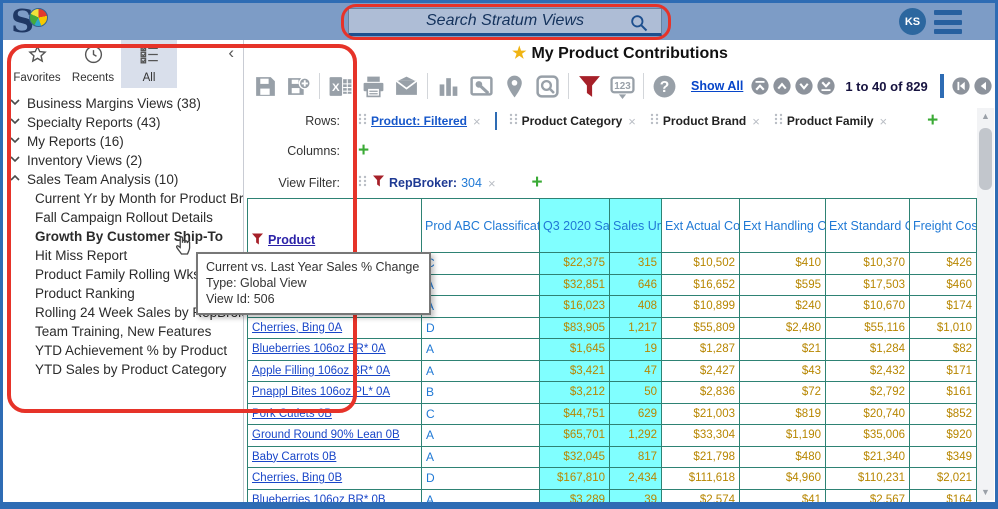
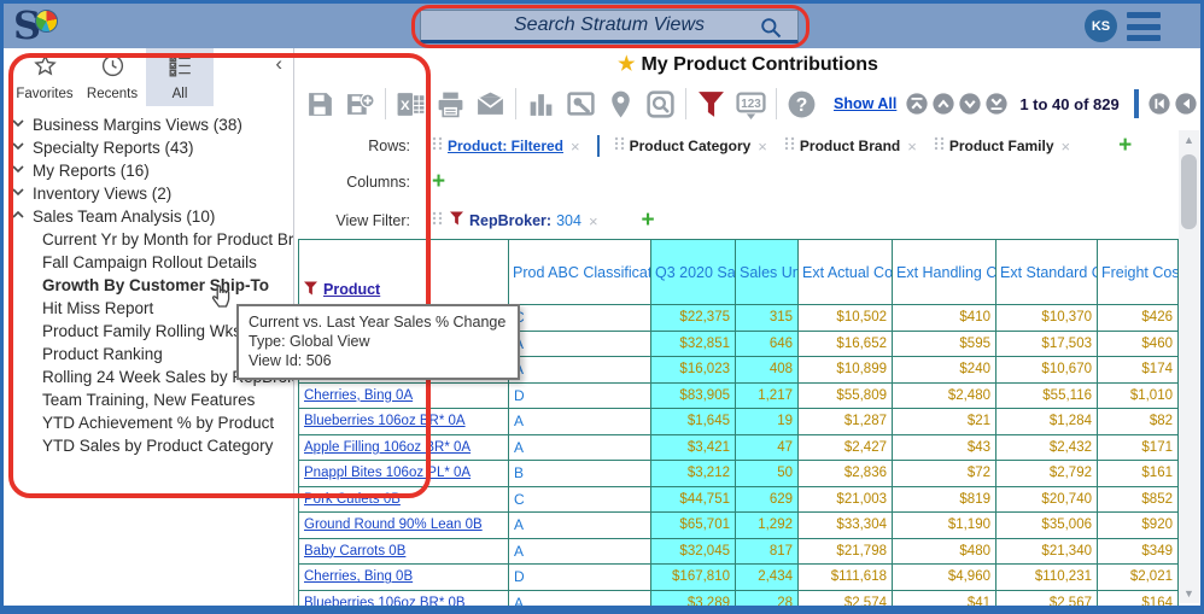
  S
  Search Stratum Views
  KS
  Favorites
  Recents
  All
  ‹
  Business Margins Views (38)
  Specialty Reports (43)
  My Reports (16)
  Inventory Views (2)
  Sales Team Analysis (10)
  Current Yr by Month for Product Br
  Fall Campaign Rollout Details
  Growth By Customer Ship-To
  Hit Miss Report
  Product Family Rolling Wk
  Product Ranking
  Rolling 24 Week Sales by
  Team Training, New Features
  YTD Achievement % by Product
  YTD Sales by Product Category
  ★ My Product Contributions
  X
  123
  ?
  Show All
  1 to 40 of 829
  Rows:
  Product: Filtered
  ×
  Product Category
  ×
  Product Brand
  ×
  Product Family
  ×
  +
  Columns:
  +
  View Filter:
  RepBroker:
  304
  ×
  +
  Product	Prod ABC Classificat	Q3 2020 Sa	Sales Un	Ext Actual Co	Ext Handling C	Ext Standard C	Freight Cos
  Cherries, Bing 0A	D	$83,905	1,217	$55,809	$2,480	$55,116	$1,010
  Blueberries 106oz BR* 0A	A	$1,645	19	$1,287	$21	$1,284	$82
  Apple Filling 106oz BR* 0A	A	$3,421	47	$2,427	$43	$2,432	$171
  Pnappl Bites 106oz PL* 0A	B	$3,212	50	$2,836	$72	$2,792	$161
  Pork Cutlets 0B	C	$44,751	629	$21,003	$819	$20,740	$852
  Ground Round 90% Lean 0B	A	$65,701	1,292	$33,304	$1,190	$35,006	$920
  Baby Carrots 0B	A	$32,045	817	$21,798	$480	$21,340	$349
  Cherries, Bing 0B	D	$167,810	2,434	$111,618	$4,960	$110,231	$2,021
- Blueberries 106oz BR* 0B	A	$3,289	39	$2,574	$41	$2,567	$164
+ Blueberries 106oz BR* 0B	A	$3,289	28	$2,574	$41	$2,567	$164
  ▲
  ▼
  Current vs. Last Year Sales % Change
  Type: Global View
  View Id: 506
